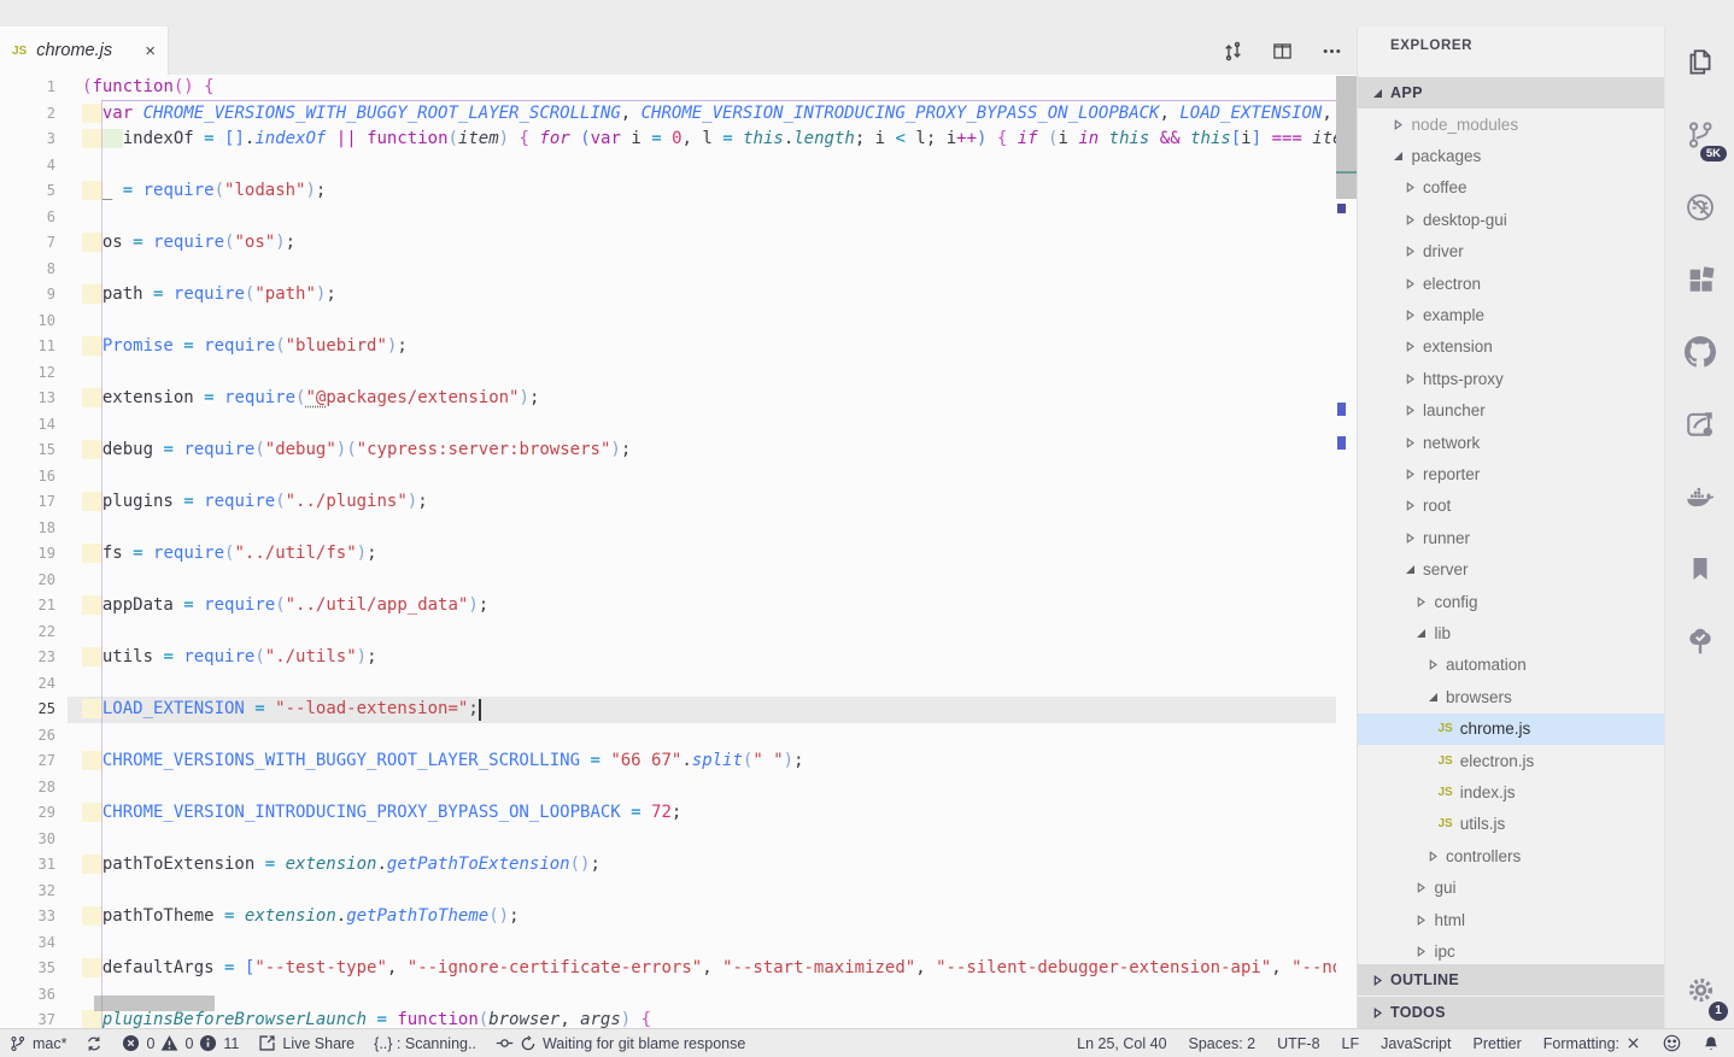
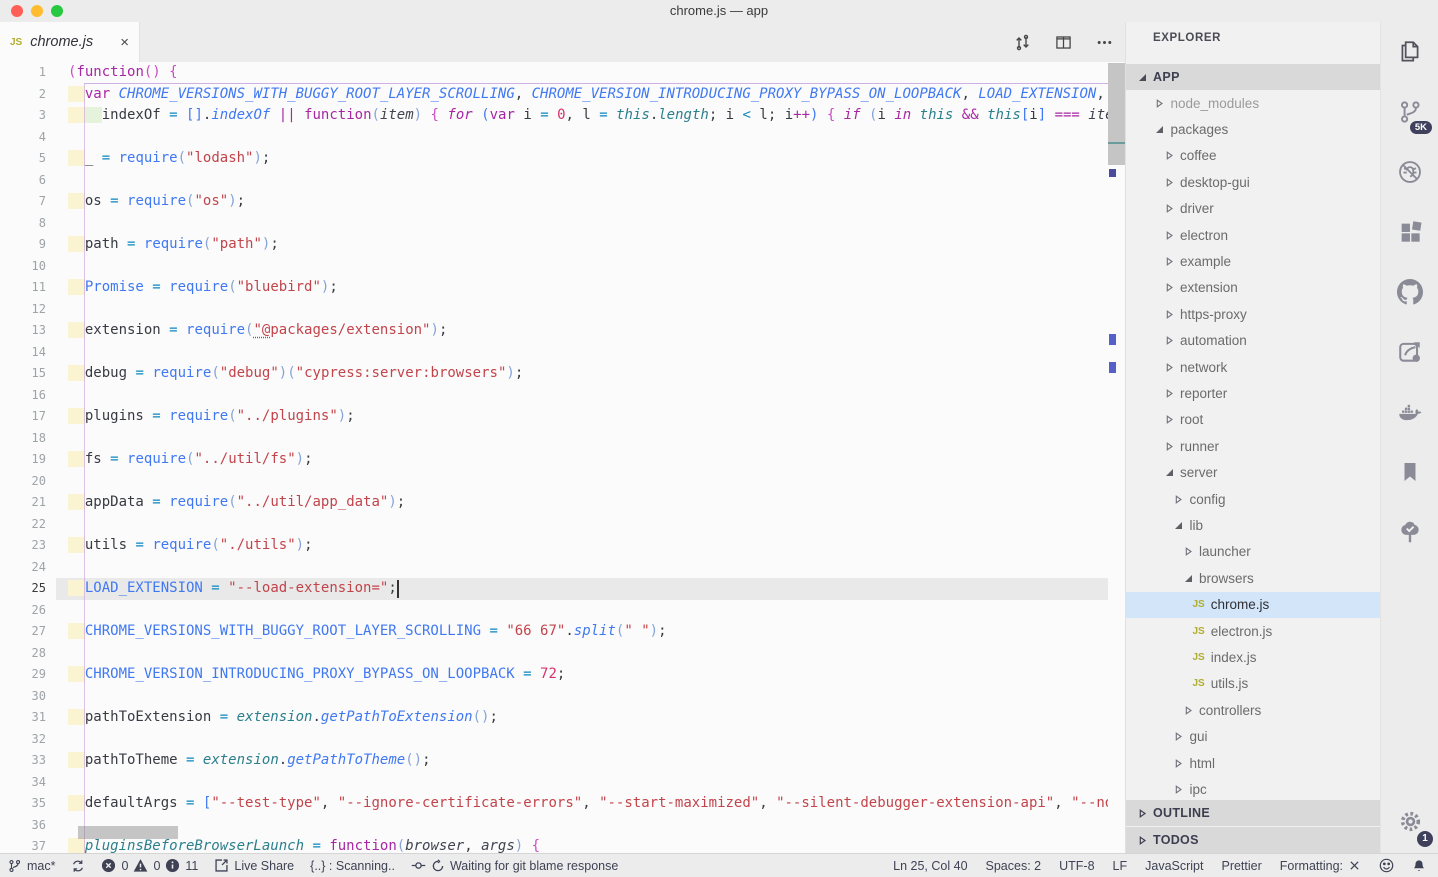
+ chrome.js — app
  JS
  chrome.js
  ×
  1
  (function() {
  2
  var CHROME_VERSIONS_WITH_BUGGY_ROOT_LAYER_SCROLLING, CHROME_VERSION_INTRODUCING_PROXY_BYPASS_ON_LOOPBACK, LOAD_EXTENSION,
  3
  indexOf = [].indexOf || function(item) { for (var i = 0, l = this.length; i < l; i++) { if (i in this && this[i] === it
  4
  5
  _ = require("lodash");
  6
  7
  os = require("os");
  8
  9
  path = require("path");
  10
  11
  Promise = require("bluebird");
  12
  13
  extension = require("@packages/extension");
  14
  15
  debug = require("debug")("cypress:server:browsers");
  16
  17
  plugins = require("../plugins");
  18
  19
  fs = require("../util/fs");
  20
  21
  appData = require("../util/app_data");
  22
  23
  utils = require("./utils");
  24
  25
  LOAD_EXTENSION = "--load-extension=";
  26
  27
  CHROME_VERSIONS_WITH_BUGGY_ROOT_LAYER_SCROLLING = "66 67".split(" ");
  28
  29
  CHROME_VERSION_INTRODUCING_PROXY_BYPASS_ON_LOOPBACK = 72;
  30
  31
  pathToExtension = extension.getPathToExtension();
  32
  33
  pathToTheme = extension.getPathToTheme();
  34
  35
  defaultArgs = ["--test-type", "--ignore-certificate-errors", "--start-maximized", "--silent-debugger-extension-api", "--n
  36
  37
  pluginsBeforeBrowserLaunch = function(browser, args) {
  EXPLORER
  APP
  node_modules
  packages
  coffee
  desktop-gui
  driver
  electron
  example
  extension
  https-proxy
- launcher
+ automation
  network
  reporter
  root
  runner
  server
  config
  lib
- automation
+ launcher
  browsers
  JS
  chrome.js
  JS
  electron.js
  JS
  index.js
  JS
  utils.js
  controllers
  gui
  html
  ipc
  OUTLINE
  TODOS
  5K
  1
  mac*
  0
  0
  11
  Live Share
  {..} : Scanning..
  Waiting for git blame response
  Ln 25, Col 40
  Spaces: 2
  UTF-8
  LF
  JavaScript
  Prettier
  Formatting:
